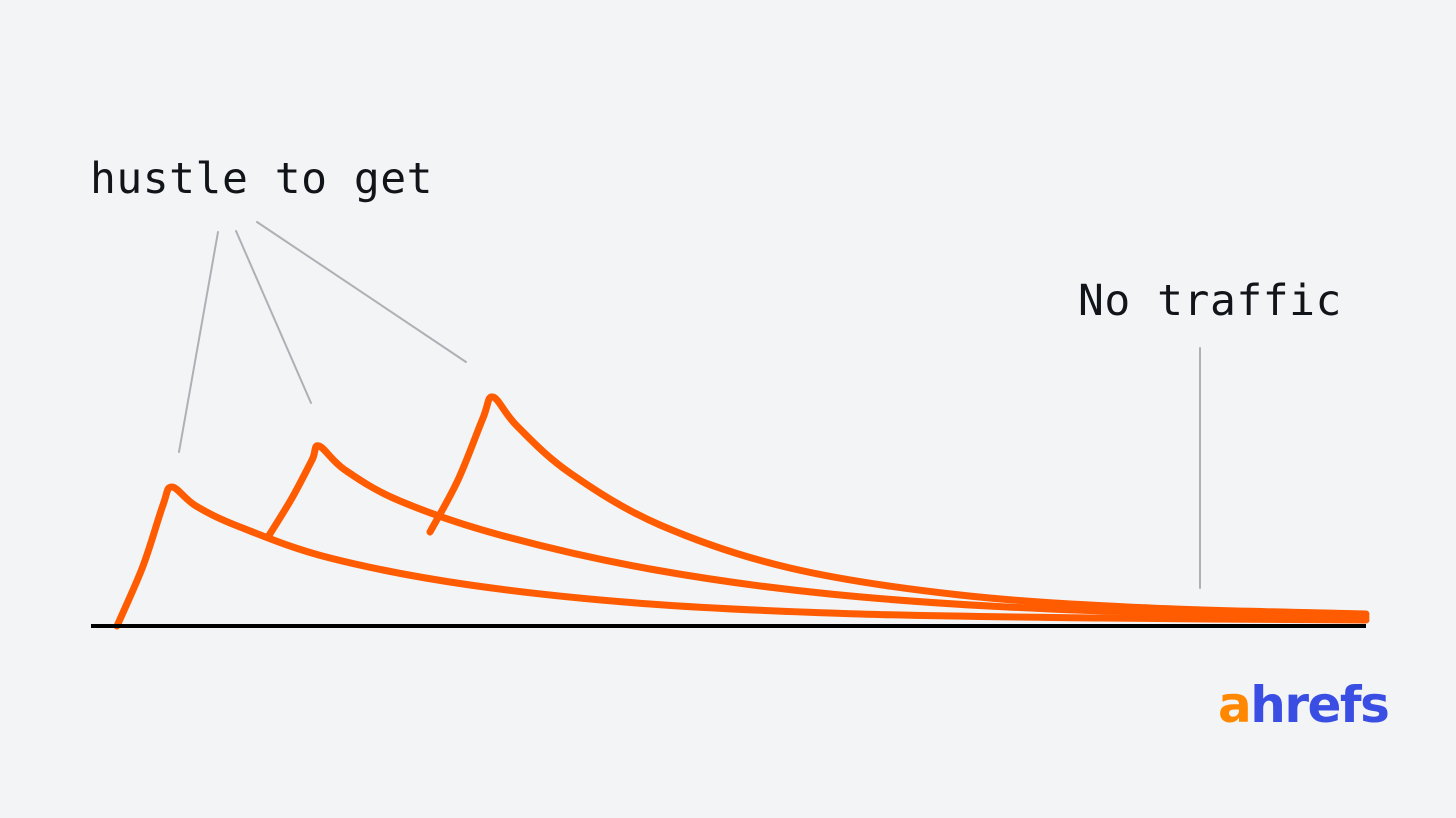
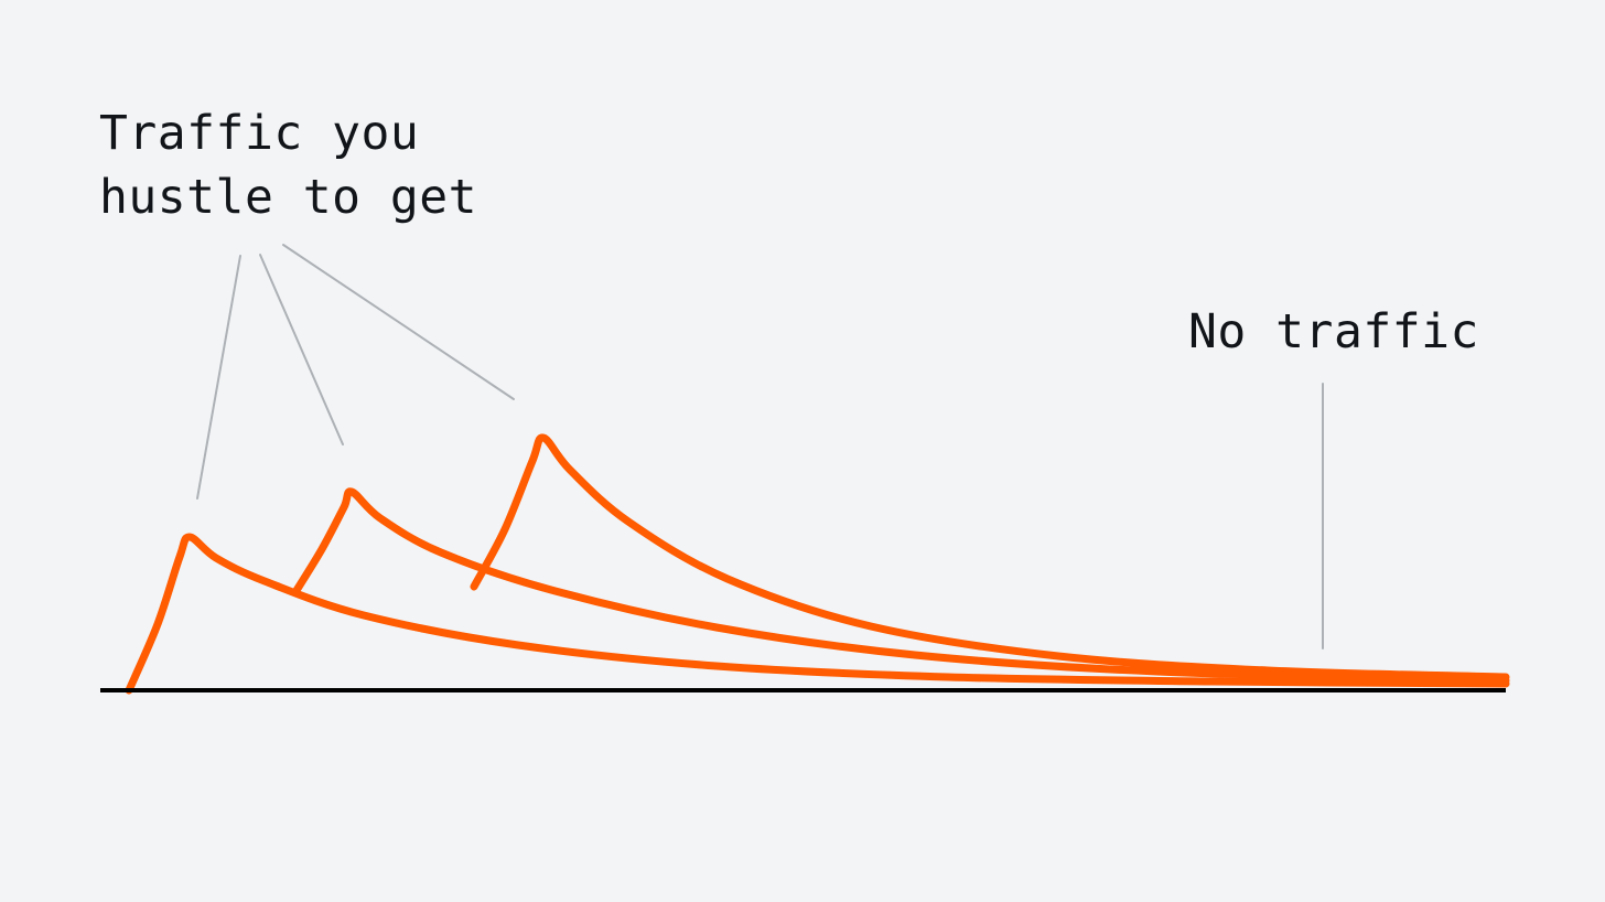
+ Traffic you
  hustle to get
  No traffic
- ahrefs
